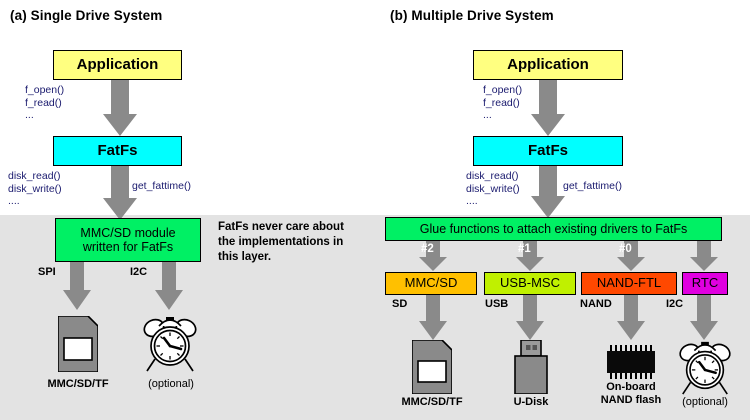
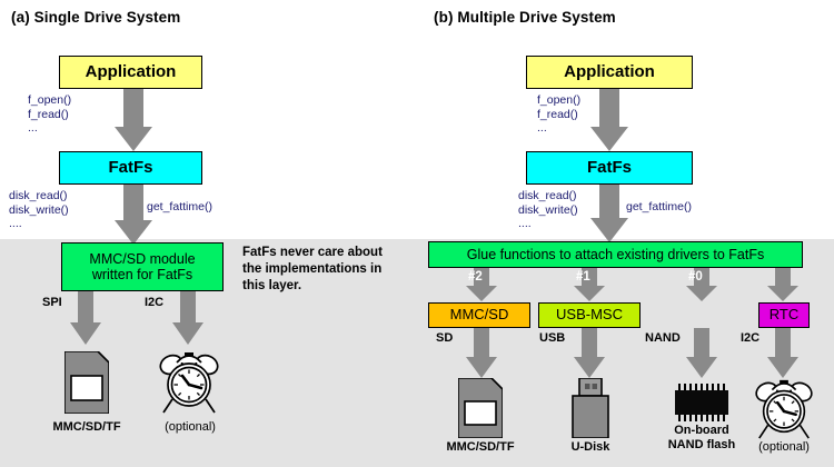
  (a) Single Drive System
  Application
  f_open()
  f_read()
  ...
  FatFs
  disk_read()
  disk_write()
  ....
  get_fattime()
  MMC/SD module
  written for FatFs
  SPI
  I2C
  MMC/SD/TF
  (optional)
  FatFs never care about
  the implementations in
  this layer.
  (b) Multiple Drive System
  Application
  f_open()
  f_read()
  ...
  FatFs
  disk_read()
  disk_write()
  ....
  get_fattime()
  Glue functions to attach existing drivers to FatFs
  #2
  #1
  #0
  MMC/SD
  USB-MSC
- NAND-FTL
  RTC
  SD
  USB
  NAND
  I2C
  MMC/SD/TF
  U-Disk
  On-board
  NAND flash
  (optional)
